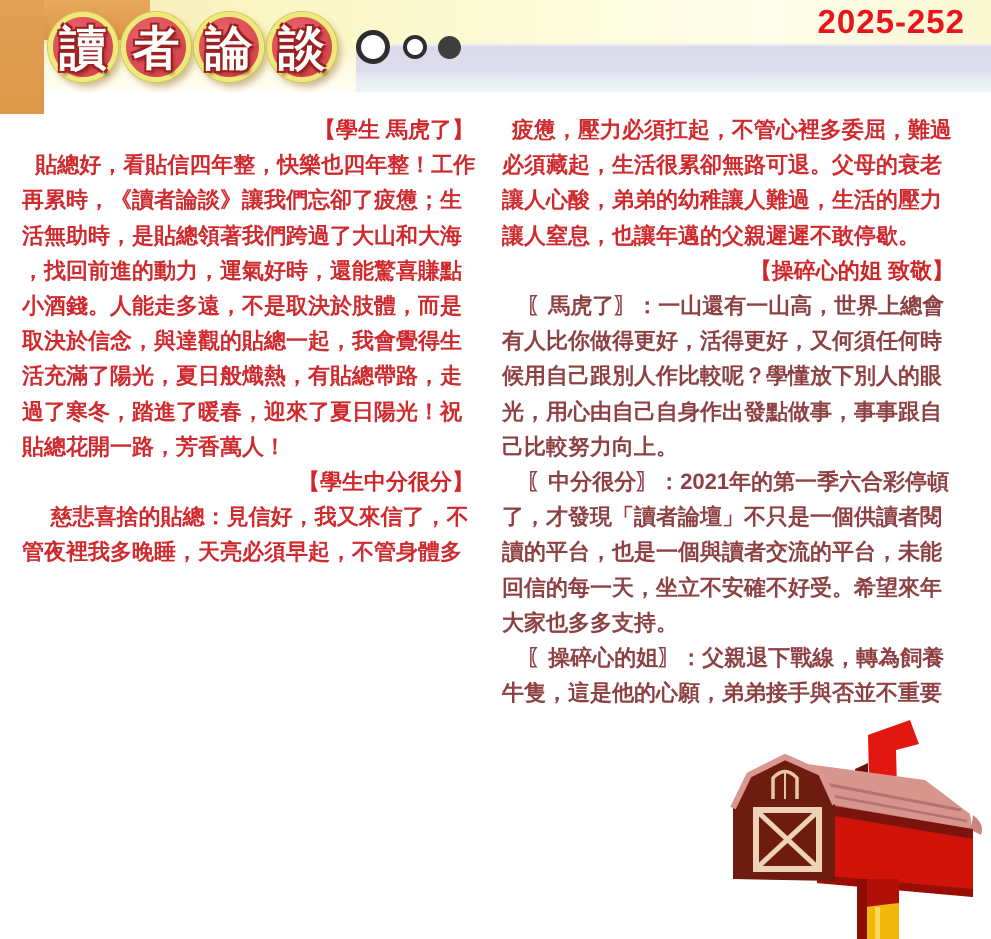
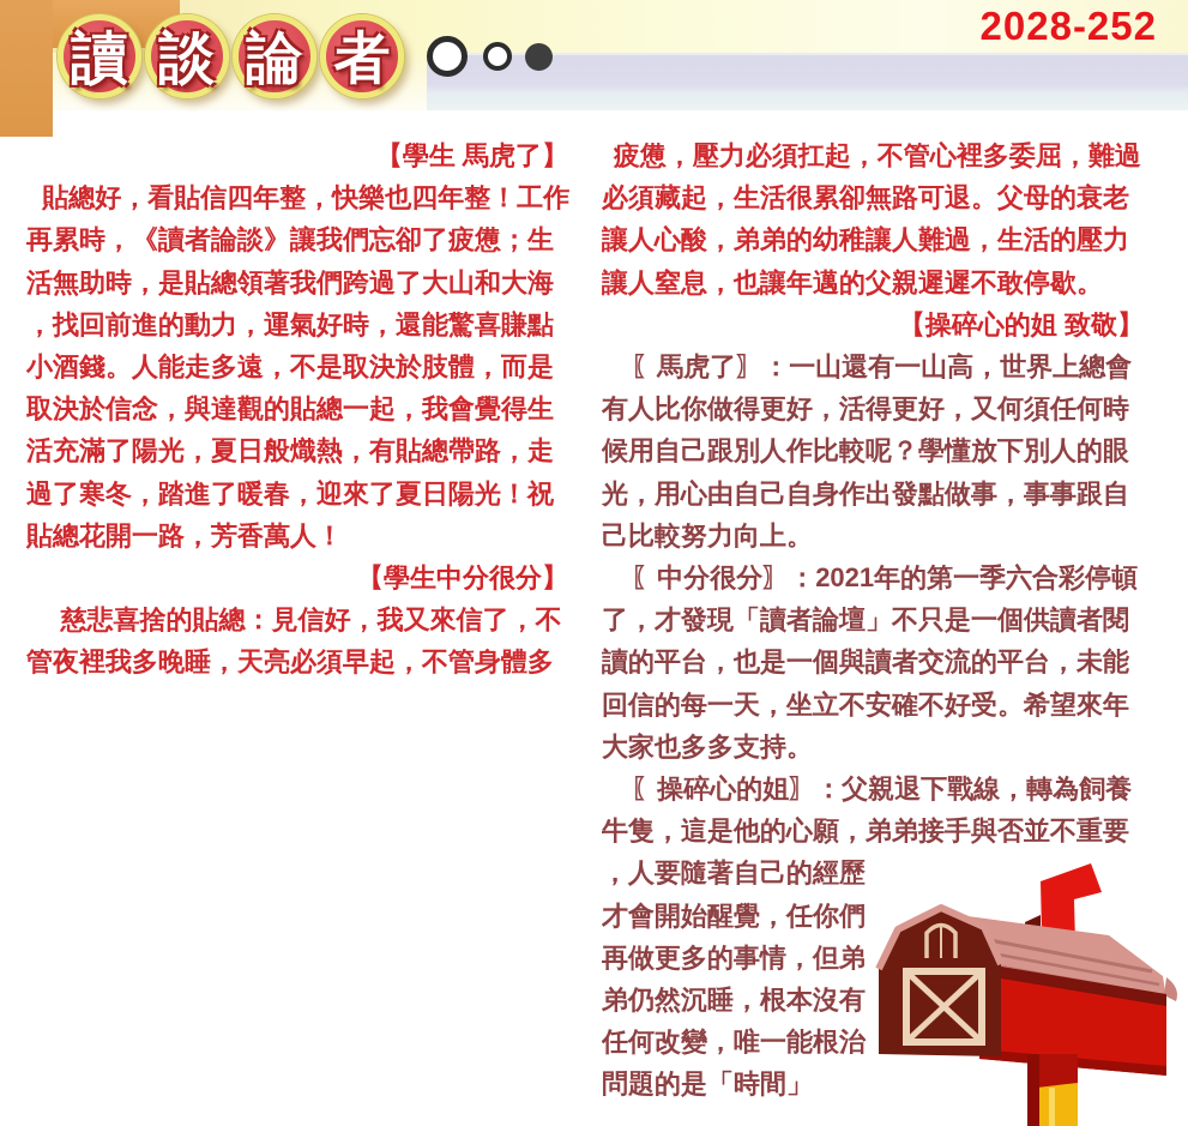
  讀
- 者
+ 談
  論
- 談
+ 者
- 2025-252
+ 2028-252
  【學生 馬虎了】
  貼總好，看貼信四年整，快樂也四年整！工作再累時，《讀者論談》讓我們忘卻了疲憊；生活無助時，是貼總領著我們跨過了大山和大海，找回前進的動力，運氣好時，還能驚喜賺點小酒錢。人能走多遠，不是取決於肢體，而是取決於信念，與達觀的貼總一起，我會覺得生活充滿了陽光，夏日般熾熱，有貼總帶路，走過了寒冬，踏進了暖春，迎來了夏日陽光！祝貼總花開一路，芳香萬人！
  【學生中分很分】
  慈悲喜捨的貼總：見信好，我又來信了，不管夜裡我多晚睡，天亮必須早起，不管身體多
  疲憊，壓力必須扛起，不管心裡多委屈，難過必須藏起，生活很累卻無路可退。父母的衰老讓人心酸，弟弟的幼稚讓人難過，生活的壓力讓人窒息，也讓年邁的父親遲遲不敢停歇。
  【操碎心的姐 致敬】
  〖馬虎了〗：一山還有一山高，世界上總會有人比你做得更好，活得更好，又何須任何時候用自己跟別人作比較呢？學懂放下別人的眼光，用心由自己自身作出發點做事，事事跟自己比較努力向上。
  〖中分很分〗：2021年的第一季六合彩停頓了，才發現「讀者論壇」不只是一個供讀者閱讀的平台，也是一個與讀者交流的平台，未能回信的每一天，坐立不安確不好受。希望來年大家也多多支持。
  〖操碎心的姐〗：父親退下戰線，轉為飼養牛隻，這是他的心願，弟弟接手與否並不重要
+ ，人要隨著自己的經歷才會開始醒覺，任你們再做更多的事情，但弟弟仍然沉睡，根本沒有任何改變，唯一能根治問題的是「時間」
